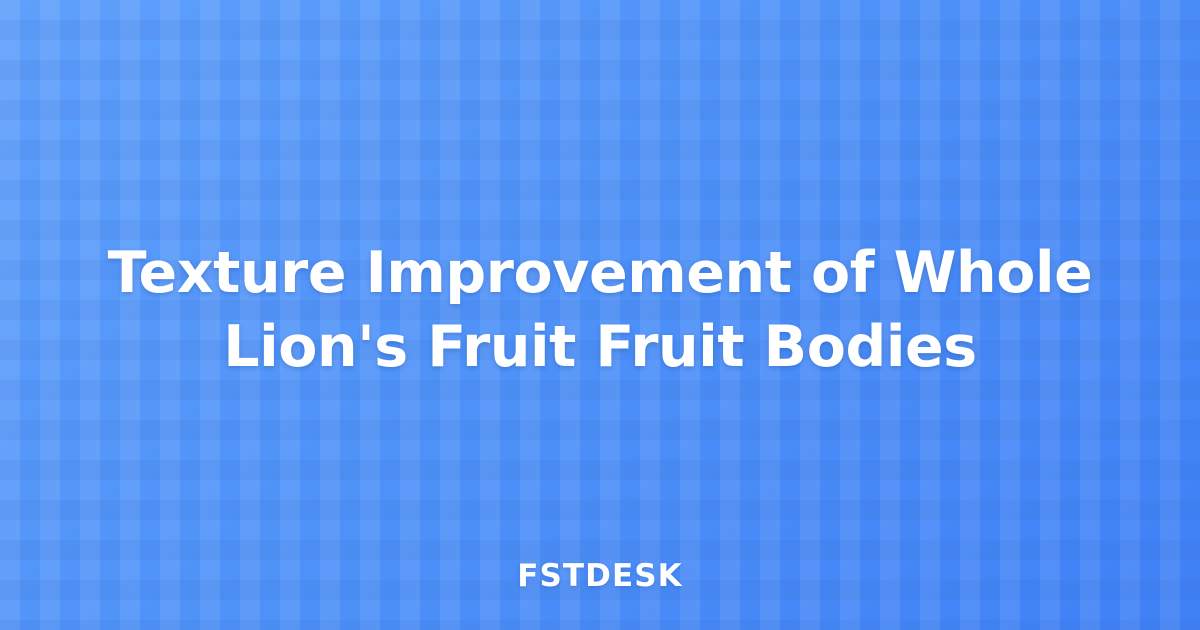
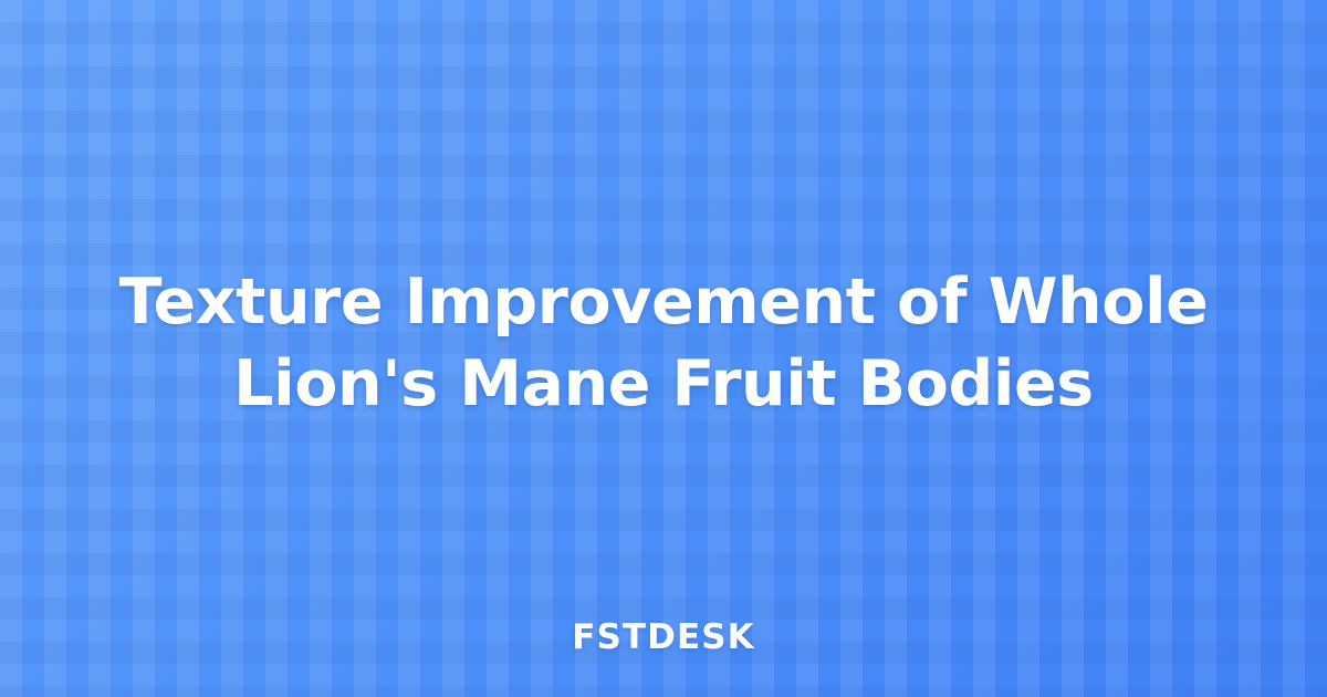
- Texture Improvement of Whole Lion's Fruit Fruit Bodies
+ Texture Improvement of Whole Lion's Mane Fruit Bodies
  FSTDESK
